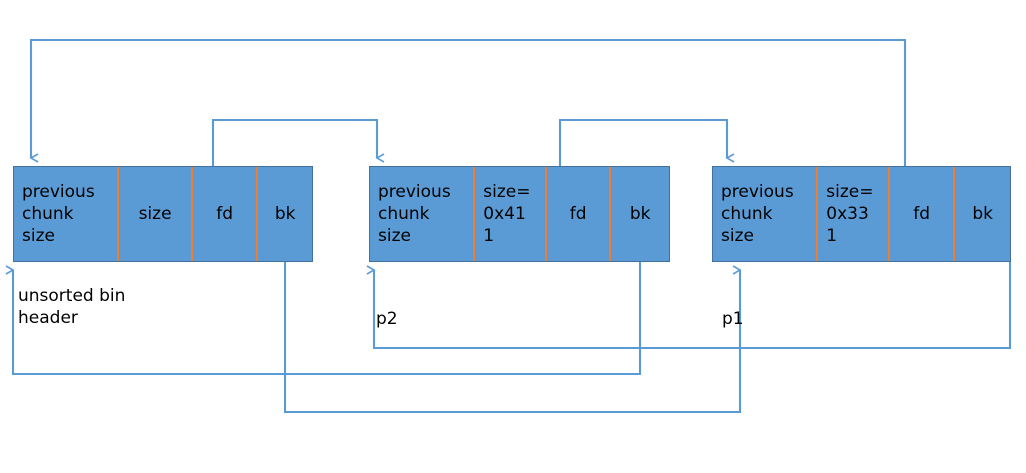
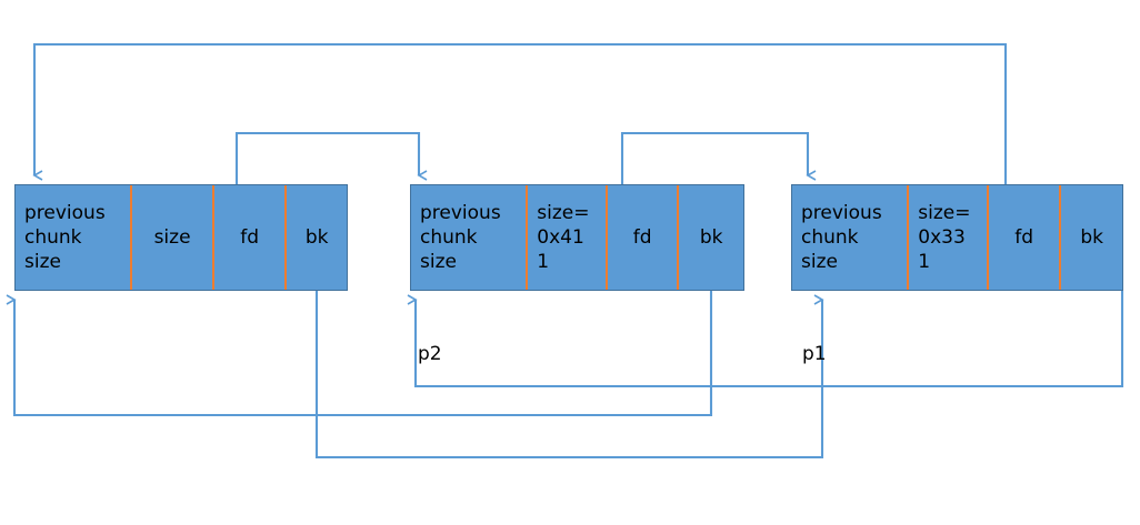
  previous
  chunk
  size
  size
  fd
  bk
  previous
  chunk
  size
  size=
  0x41
  1
  fd
  bk
  previous
  chunk
  size
  size=
  0x33
  1
  fd
  bk
- unsorted bin
- header
  p2
  p1
